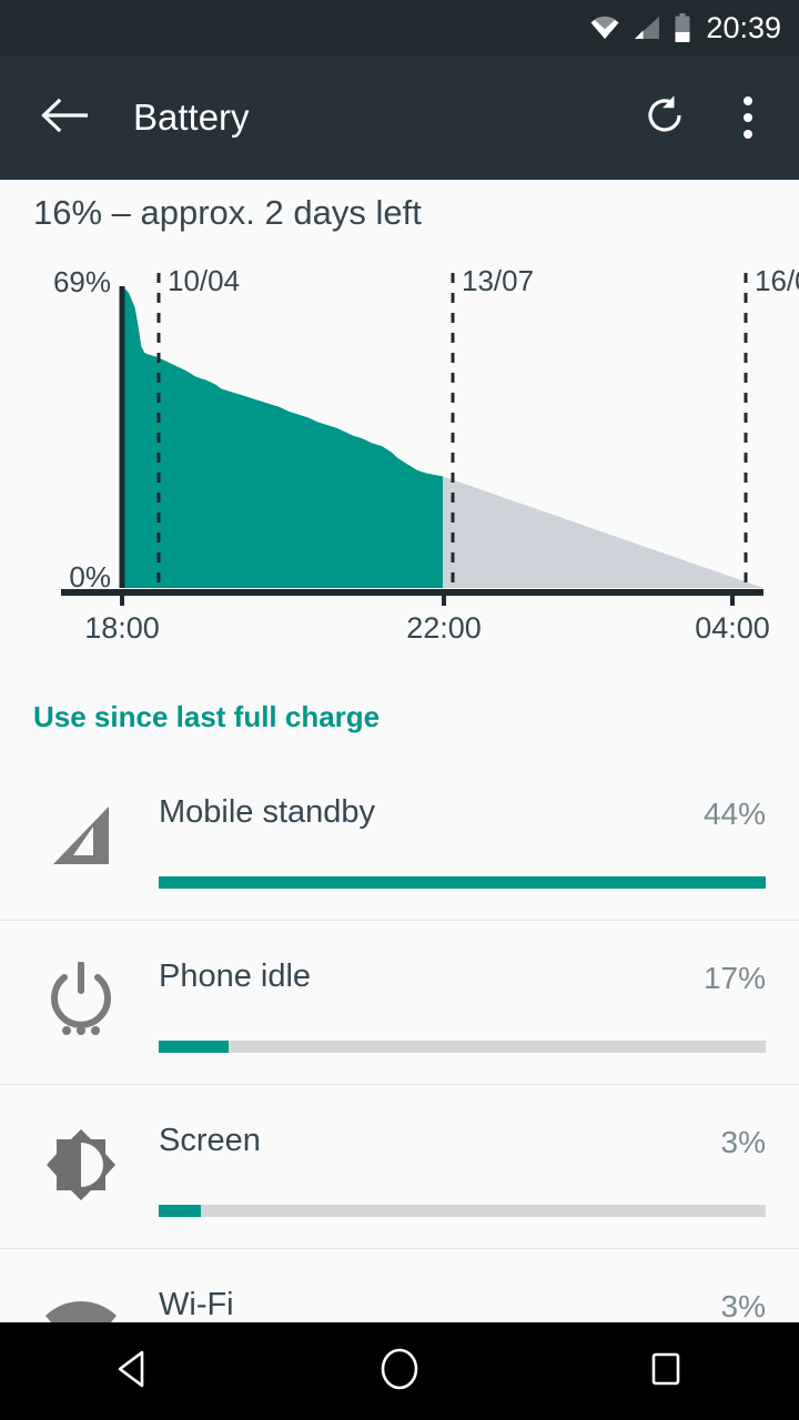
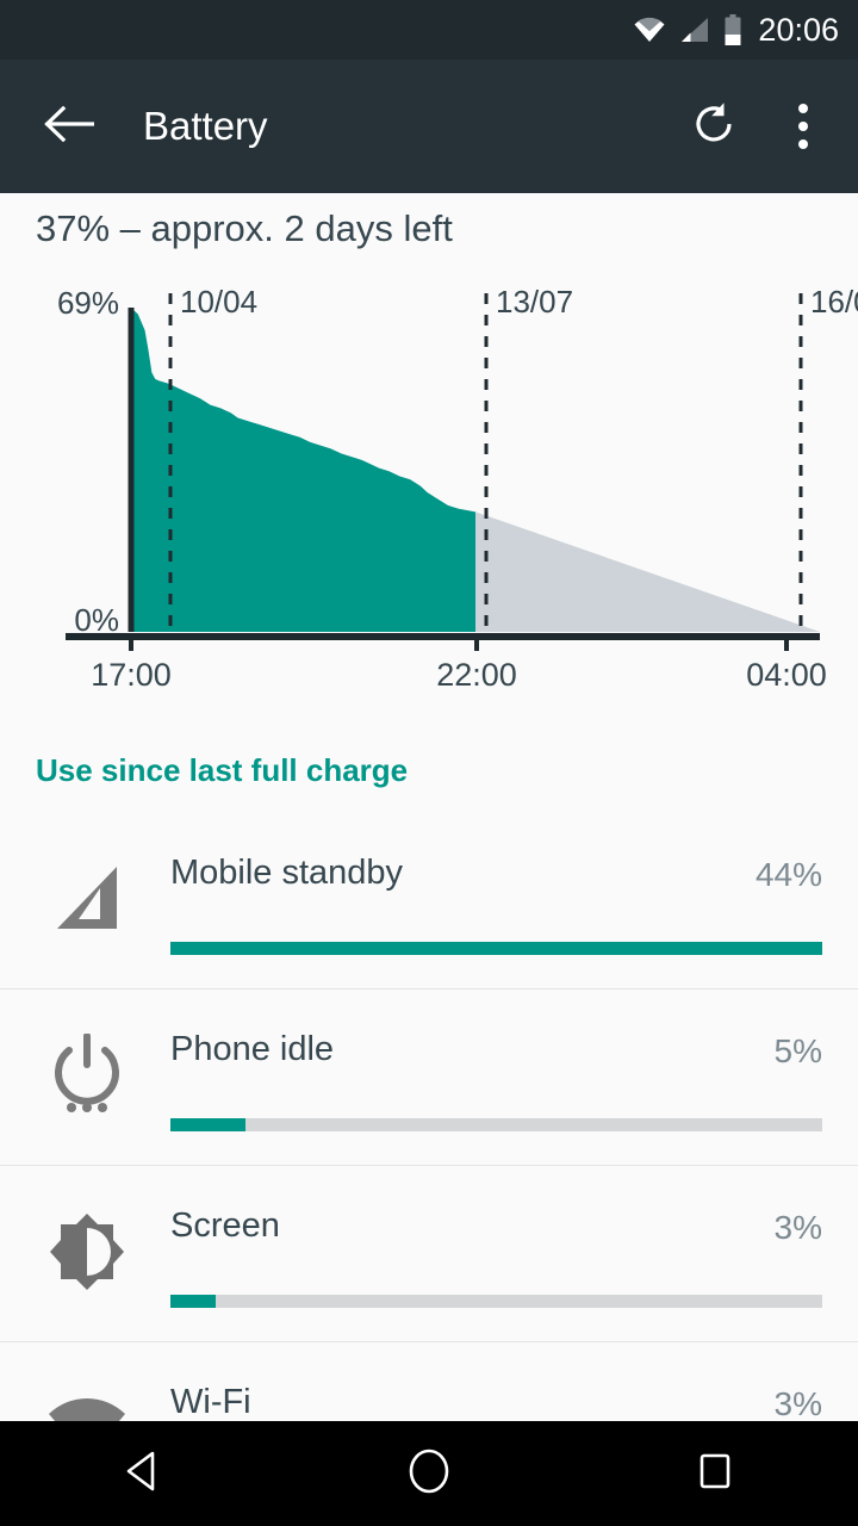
- 20:39
+ 20:06
  Battery
- 16% – approx. 2 days left
+ 37% – approx. 2 days left
  10/04
  13/07
  69%
  0%
- 18:00
+ 17:00
  22:00
  04:00
  Use since last full charge
  Mobile standby
  44%
  Phone idle
- 17%
+ 5%
  Screen
  3%
  Wi-Fi
  3%
